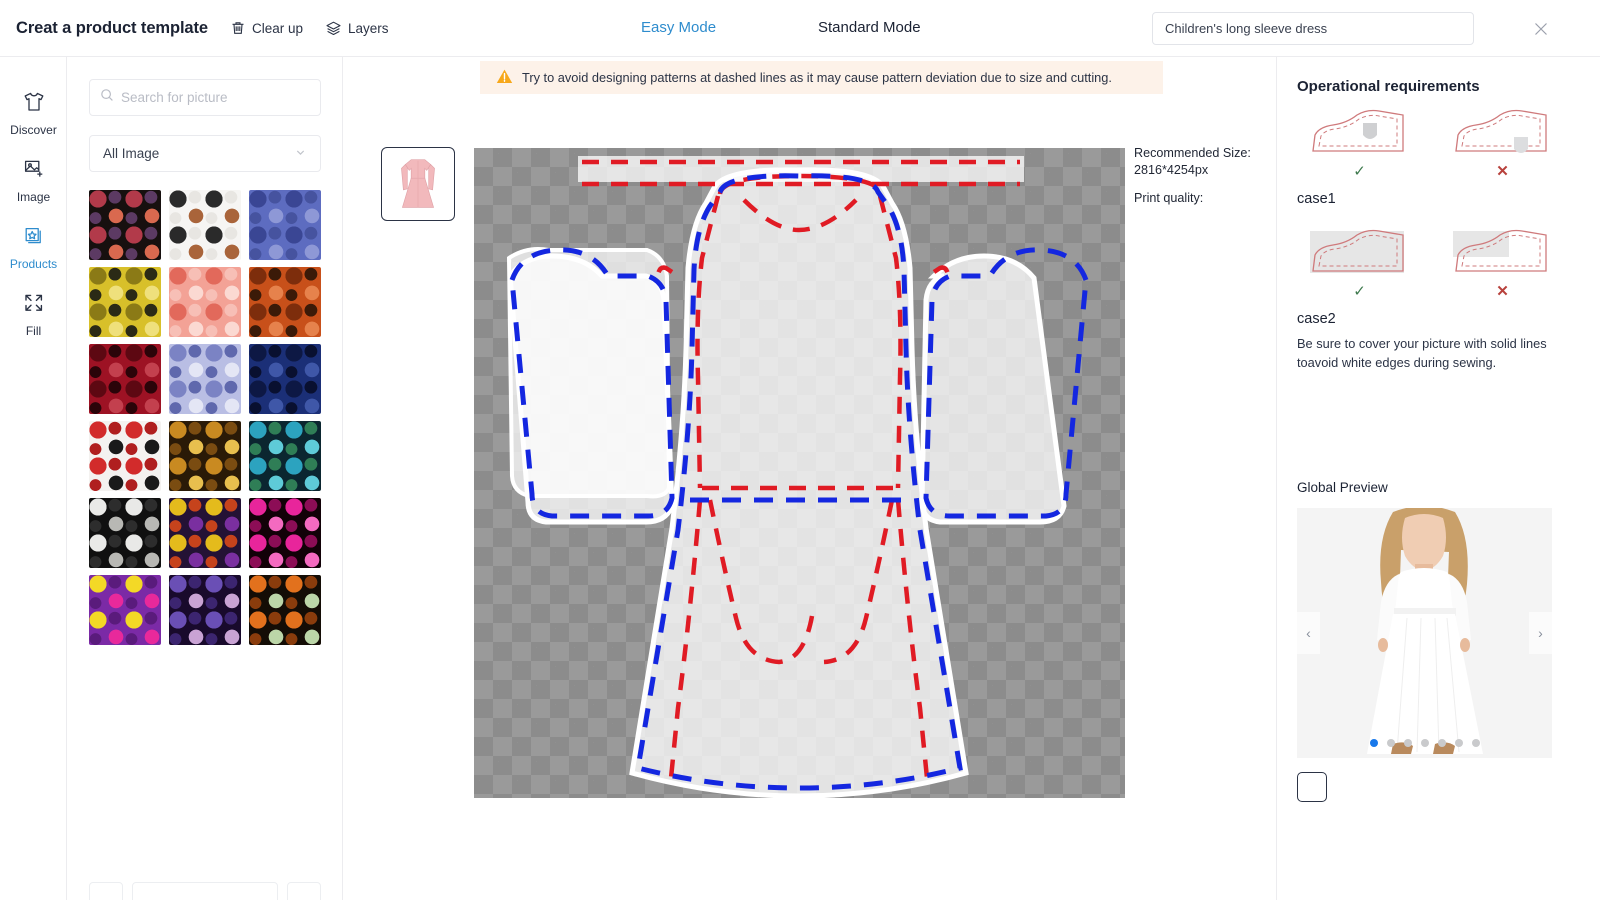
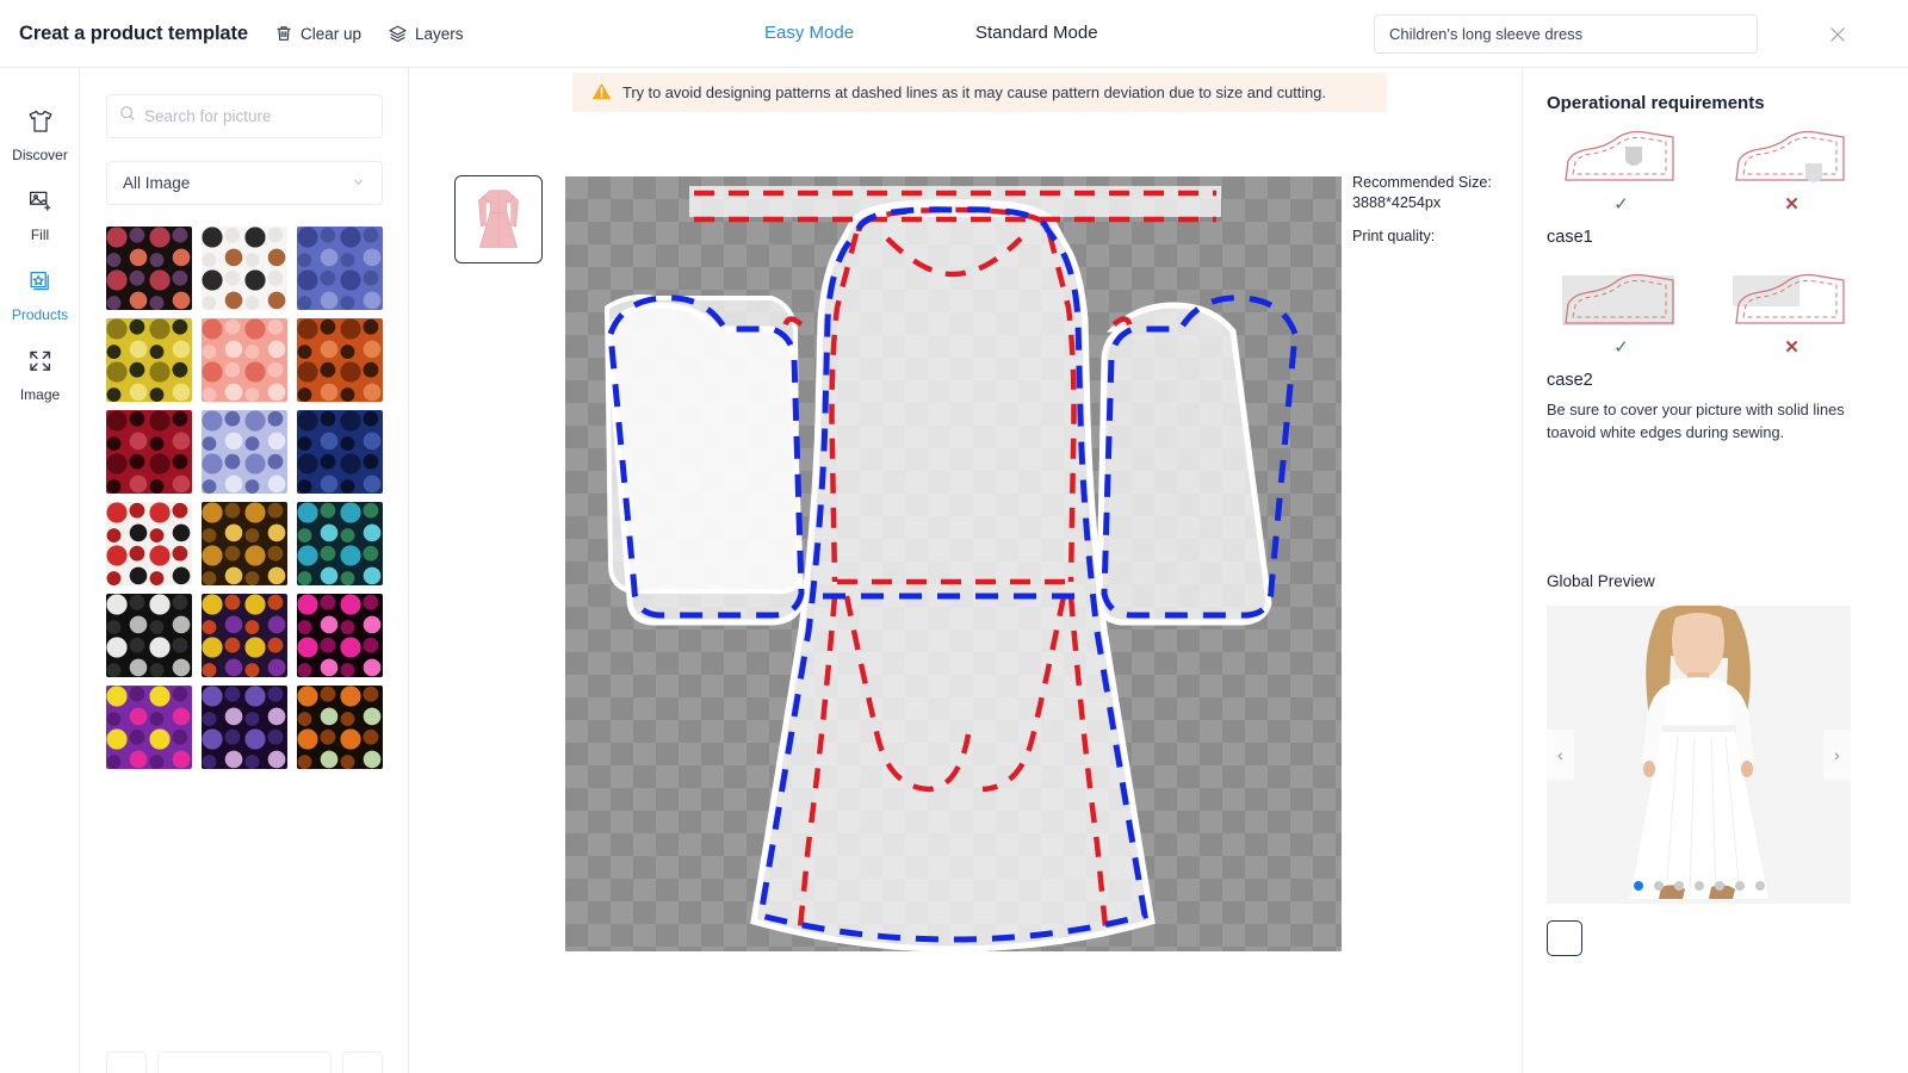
  Creat a product template
  Clear up
  Layers
  Easy Mode
  Standard Mode
  Children's long sleeve dress
  Discover
- Image
+ Fill
  Products
- Fill
+ Image
  Search for picture
  All Image
  Try to avoid designing patterns at dashed lines as it may cause pattern deviation due to size and cutting.
  Recommended Size:
- 2816*4254px
+ 3888*4254px
  Print quality:
  Operational requirements
  ✓
  ✕
  case1
  ✓
  ✕
  case2
  Be sure to cover your picture with solid lines toavoid white edges during sewing.
  Global Preview
  ‹
  ›
